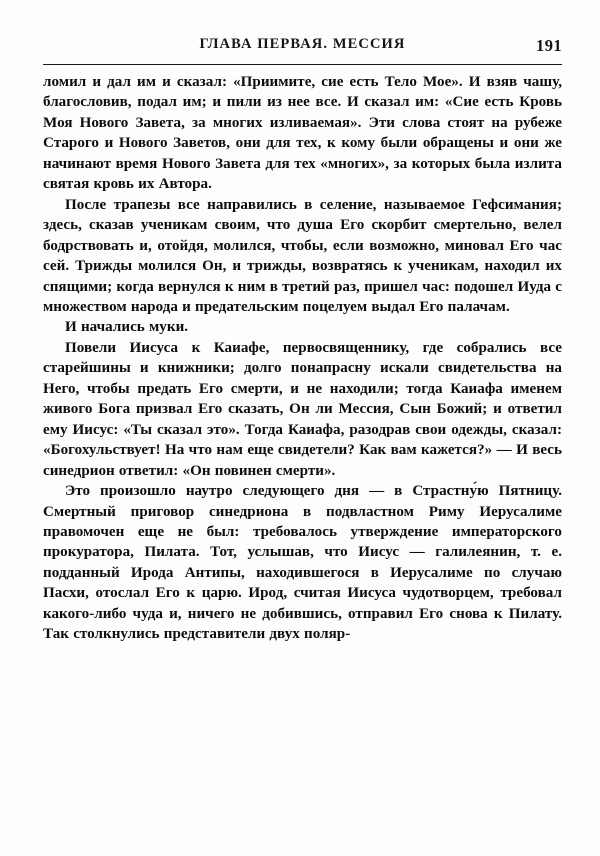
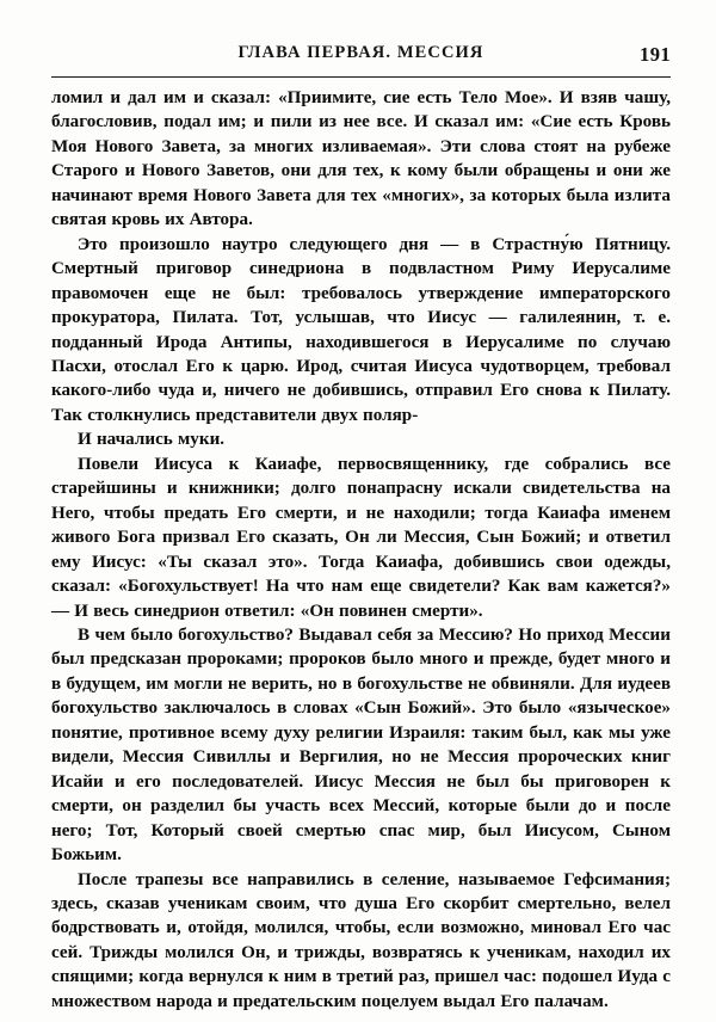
  ГЛАВА ПЕРВАЯ. МЕССИЯ
  191
  ломил и дал им и сказал: «Приимите, сие есть Тело Мое». И взяв чашу, благословив, подал им; и пили из нее все. И сказал им: «Сие есть Кровь Моя Нового Завета, за многих изливаемая». Эти слова стоят на рубеже Старого и Нового Заветов, они для тех, к кому были обращены и они же начинают время Нового Завета для тех «многих», за которых была излита святая кровь их Автора.
- После трапезы все направились в селение, называемое Гефсимания; здесь, сказав ученикам своим, что душа Его скорбит смертельно, велел бодрствовать и, отойдя, молился, чтобы, если возможно, миновал Его час сей. Трижды молился Он, и трижды, возвратясь к ученикам, находил их спящими; когда вернулся к ним в третий раз, пришел час: подошел Иуда с множеством народа и предательским поцелуем выдал Его палачам.
+ Это произошло наутро следующего дня — в Страстну́ю Пятницу. Смертный приговор синедриона в подвластном Риму Иерусалиме правомочен еще не был: требовалось утверждение императорского прокуратора, Пилата. Тот, услышав, что Иисус — галилеянин, т. е. подданный Ирода Антипы, находившегося в Иерусалиме по случаю Пасхи, отослал Его к царю. Ирод, считая Иисуса чудотворцем, требовал какого-либо чуда и, ничего не добившись, отправил Его снова к Пилату. Так столкнулись представители двух поляр-
  И начались муки.
- Повели Иисуса к Каиафе, первосвященнику, где собрались все старейшины и книжники; долго понапрасну искали свидетельства на Него, чтобы предать Его смерти, и не находили; тогда Каиафа именем живого Бога призвал Его сказать, Он ли Мессия, Сын Божий; и ответил ему Иисус: «Ты сказал это». Тогда Каиафа, разодрав свои одежды, сказал: «Богохульствует! На что нам еще свидетели? Как вам кажется?» — И весь синедрион ответил: «Он повинен смерти».
+ Повели Иисуса к Каиафе, первосвященнику, где собрались все старейшины и книжники; долго понапрасну искали свидетельства на Него, чтобы предать Его смерти, и не находили; тогда Каиафа именем живого Бога призвал Его сказать, Он ли Мессия, Сын Божий; и ответил ему Иисус: «Ты сказал это». Тогда Каиафа, добившись свои одежды, сказал: «Богохульствует! На что нам еще свидетели? Как вам кажется?» — И весь синедрион ответил: «Он повинен смерти».
+ В чем было богохульство? Выдавал себя за Мессию? Но приход Мессии был предсказан пророками; пророков было много и прежде, будет много и в будущем, им могли не верить, но в богохульстве не обвиняли. Для иудеев богохульство заключалось в словах «Сын Божий». Это было «языческое» понятие, противное всему духу религии Израиля: таким был, как мы уже видели, Мессия Сивиллы и Вергилия, но не Мессия пророческих книг Исайи и его последователей. Иисус Мессия не был бы приговорен к смерти, он разделил бы участь всех Мессий, которые были до и после него; Тот, Который своей смертью спас мир, был Иисусом, Сыном Божьим.
- Это произошло наутро следующего дня — в Страстну́ю Пятницу. Смертный приговор синедриона в подвластном Риму Иерусалиме правомочен еще не был: требовалось утверждение императорского прокуратора, Пилата. Тот, услышав, что Иисус — галилеянин, т. е. подданный Ирода Антипы, находившегося в Иерусалиме по случаю Пасхи, отослал Его к царю. Ирод, считая Иисуса чудотворцем, требовал какого-либо чуда и, ничего не добившись, отправил Его снова к Пилату. Так столкнулись представители двух поляр-
+ После трапезы все направились в селение, называемое Гефсимания; здесь, сказав ученикам своим, что душа Его скорбит смертельно, велел бодрствовать и, отойдя, молился, чтобы, если возможно, миновал Его час сей. Трижды молился Он, и трижды, возвратясь к ученикам, находил их спящими; когда вернулся к ним в третий раз, пришел час: подошел Иуда с множеством народа и предательским поцелуем выдал Его палачам.
